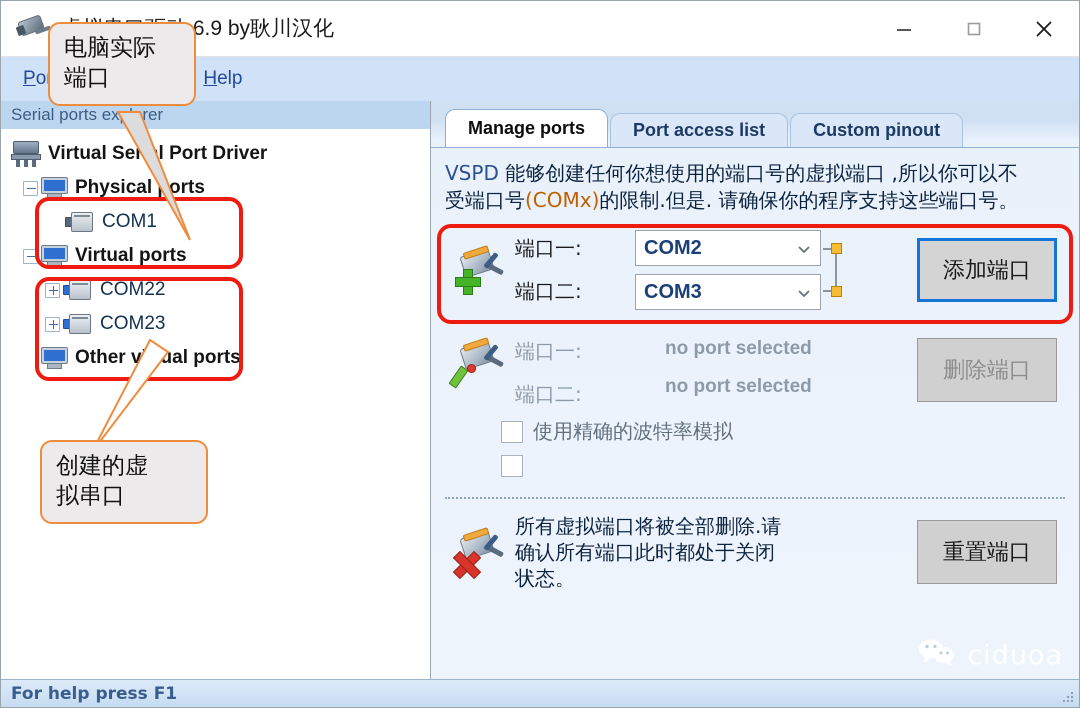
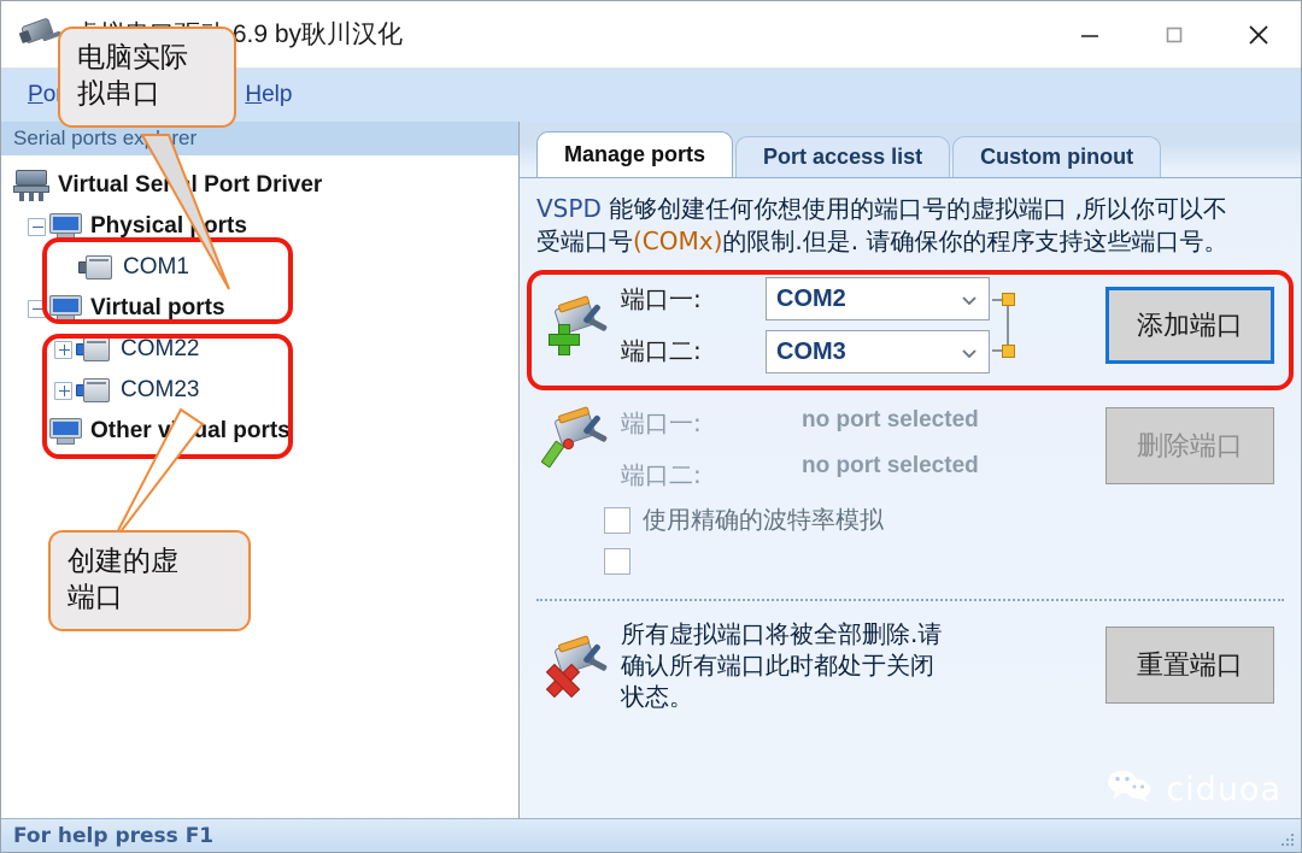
  Help
  Serial ports exrer
  Virtual Serl Port Driver
  Physicalorts
  COM1
  Virtual ports
  COM22
  COM23
  Other vual ports
  Manage ports
  Port access list
  Custom pinout
  VSPD 能够创建任何你想使用的端口号的虚拟端口 ,所以你可以不
  受端口号(COMx)的限制.但是. 请确保你的程序支持这些端口号。
  端口一:
  端口二:
  COM2
  COM3
  添加端口
  端口一:
  端口二:
  no port selected
  no port selected
  删除端口
  使用精确的波特率模拟
  所有虚拟端口将被全部删除.请
  确认所有端口此时都处于关闭
  状态。
  重置端口
  For help press F1
  电脑实际
- 端口
+ 拟串口
  创建的虚
- 拟串口
+ 端口
